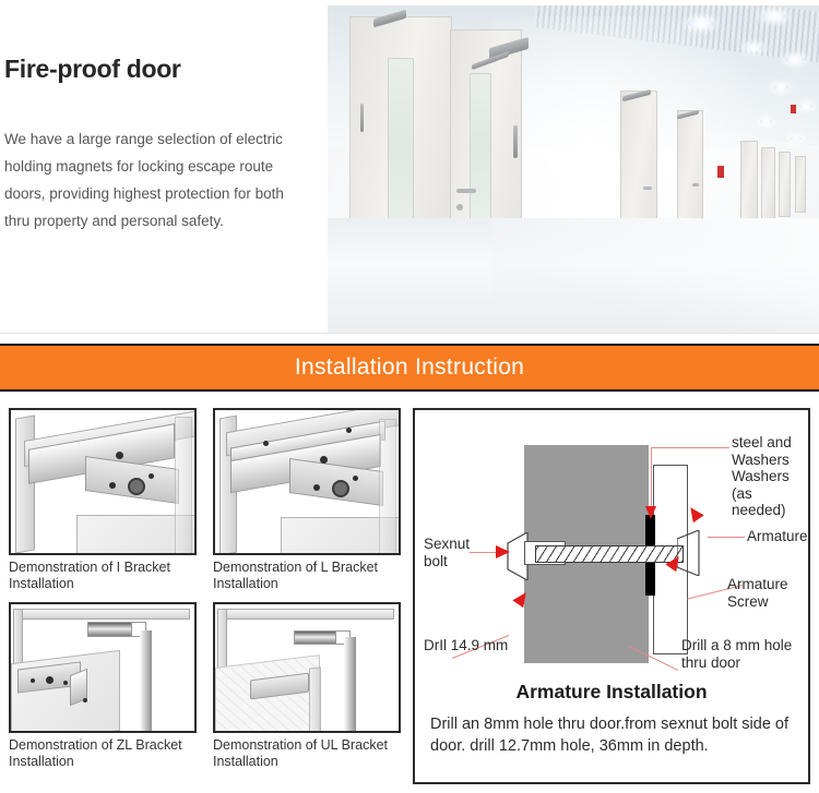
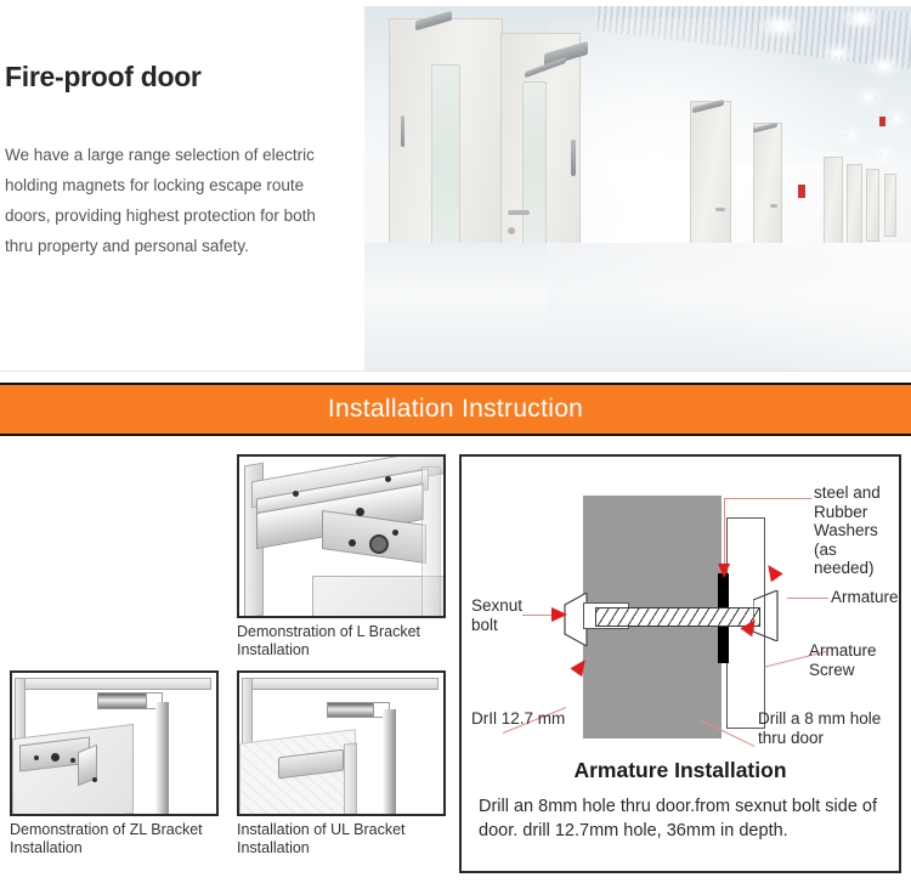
  Fire-proof door
  We have a large range selection of electric holding magnets for locking escape route doors, providing highest protection for both thru property and personal safety.
  Installation Instruction
- Demonstration of I Bracket Installation
  Demonstration of L Bracket Installation
  Demonstration of ZL Bracket Installation
- Demonstration of UL Bracket Installation
+ Installation of UL Bracket Installation
- steel and Washers Washers (as needed)
+ steel and Rubber Washers (as needed)
  Armature
  Armature Screw
  Sexnut bolt
- DrIl 14.9 mm
+ DrIl 12.7 mm
  Drill a 8 mm hole thru door
  Armature Installation
  Drill an 8mm hole thru door.from sexnut bolt side of door. drill 12.7mm hole, 36mm in depth.
